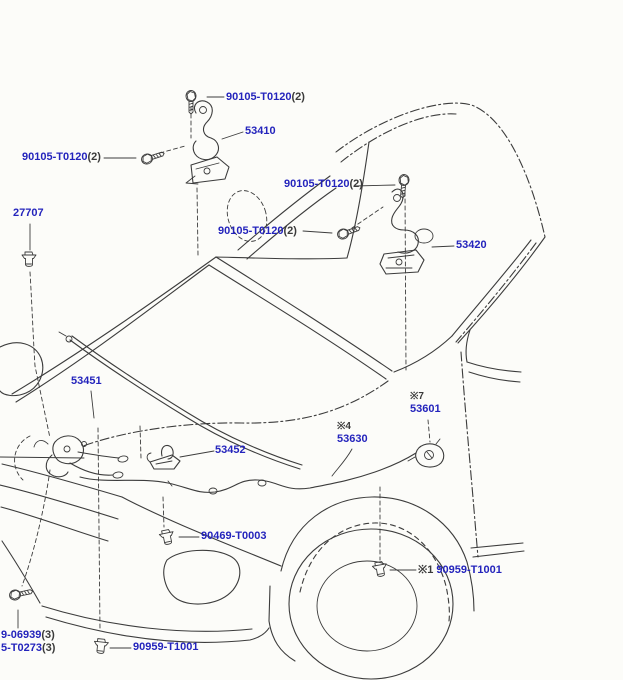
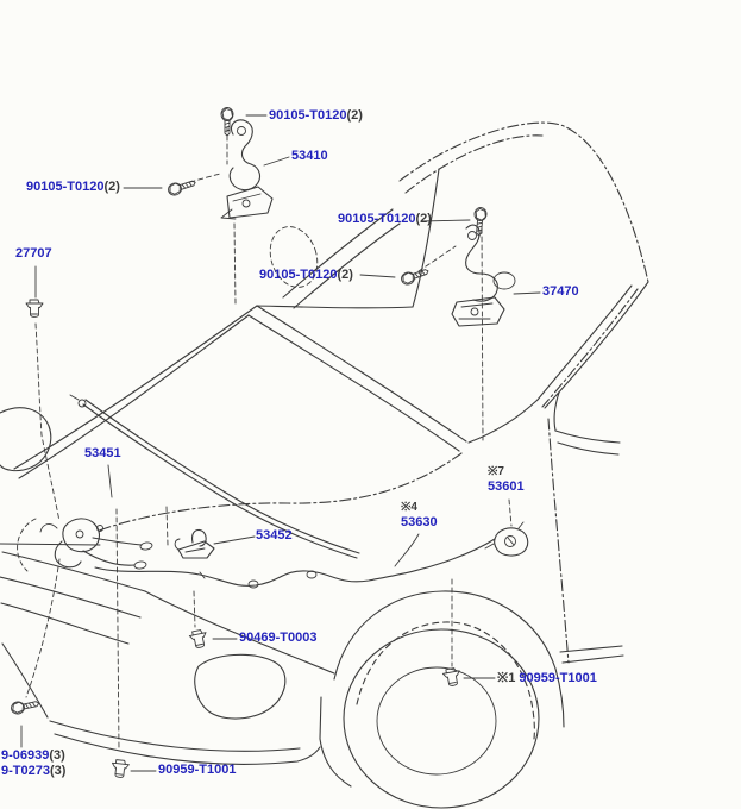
  90105-T0120(2)
  53410
  90105-T0120(2)
  90105-T0120(2)
  90105-T0120(2)
- 53420
+ 37470
  27707
  53451
  53452
  ※4
  53630
  ※7
  53601
  90469-T0003
  9-06939(3)
- 5-T0273(3)
+ 9-T0273(3)
  90959-T1001
  ※1 90959-T1001
